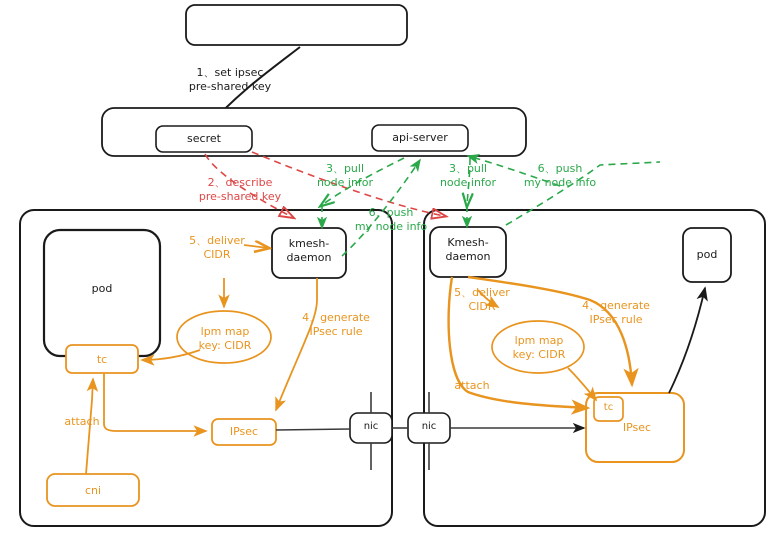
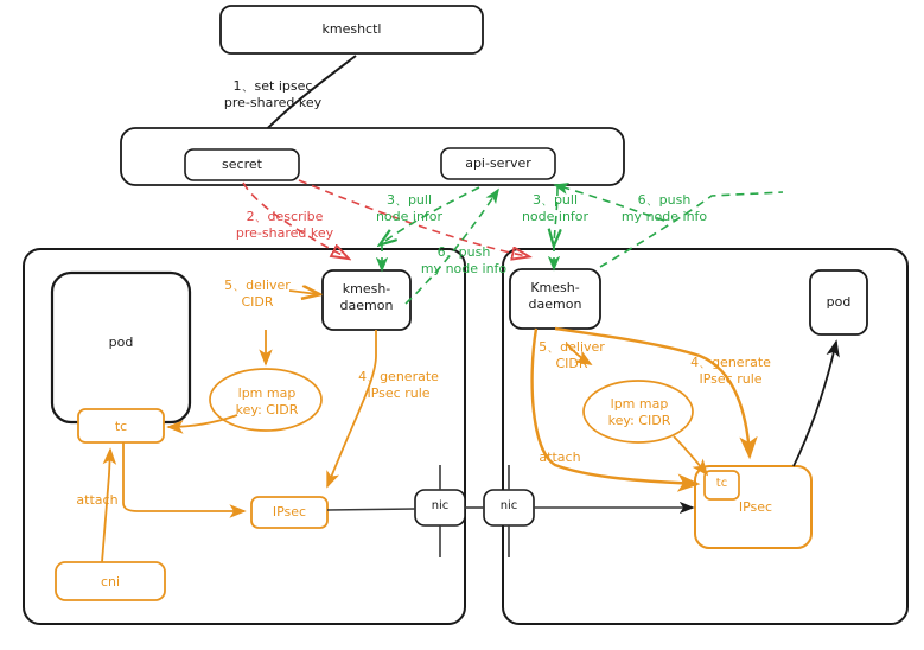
+ kmeshctl
  1、set ipsec
  pre-shared key
  secret
  api-server
  2、describe
  pre-shared key
  3、pull
  node infor
  6、push
  my node info
  3、pull
  node infor
  6、push
  my node info
  pod
  kmesh-
  daemon
  5、deliver
  CIDR
  lpm map
  key: CIDR
  tc
  4、generate
  IPsec rule
  attach
  IPsec
  cni
  nic
  nic
  Kmesh-
  daemon
  pod
  5、deliver
  CIDR
  4、generate
  IPsec rule
  lpm map
  key: CIDR
  attach
  tc
  IPsec
